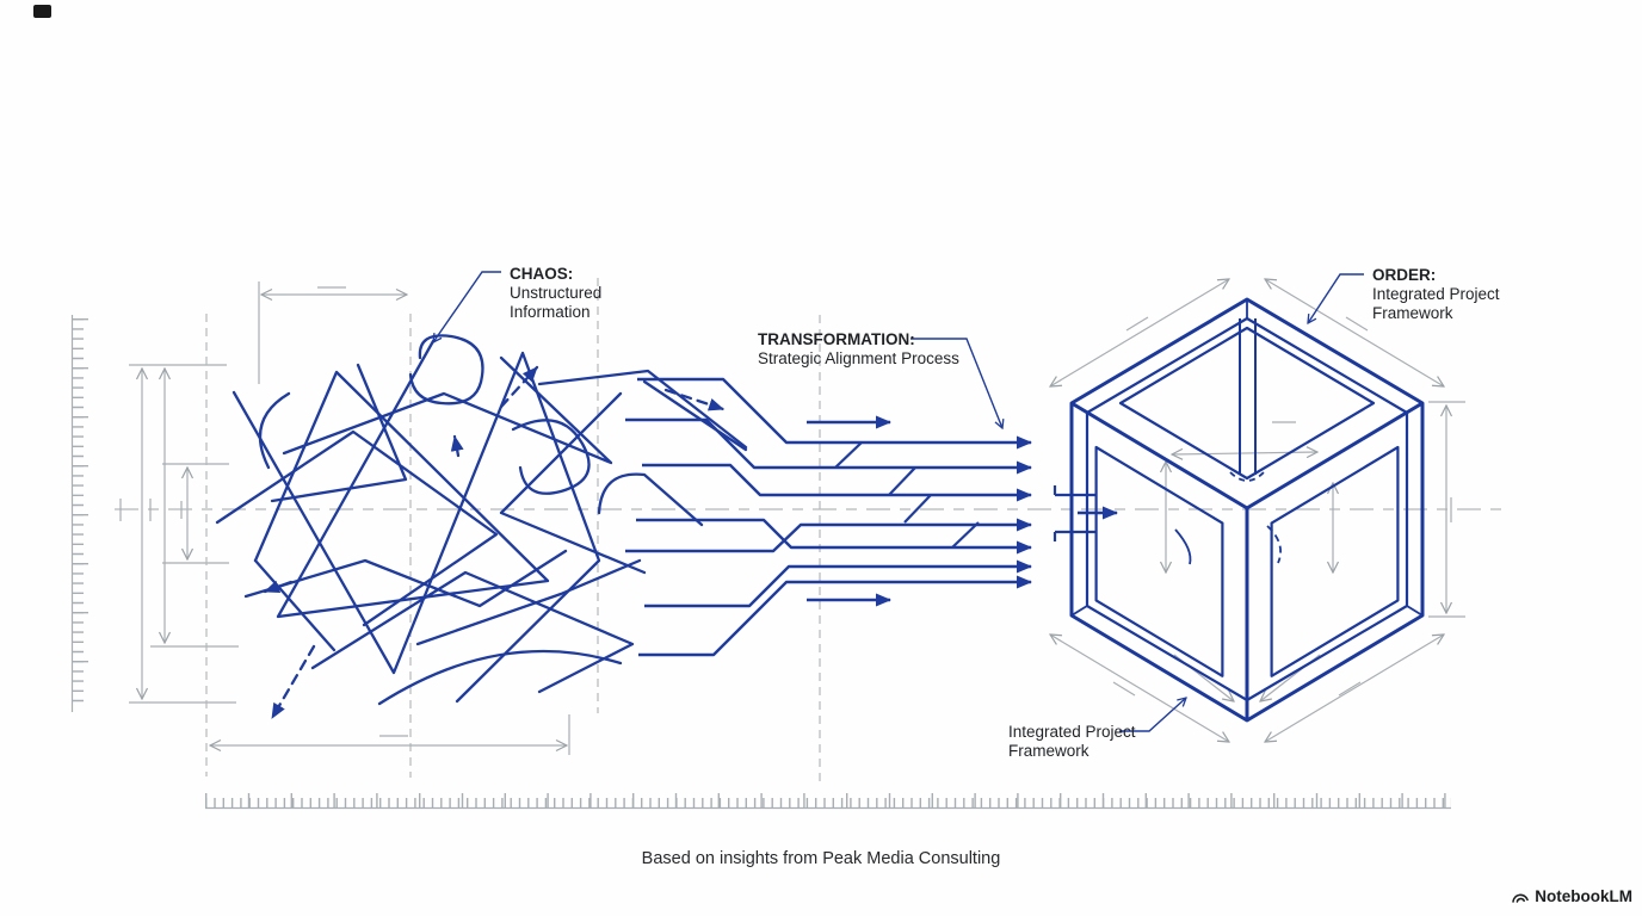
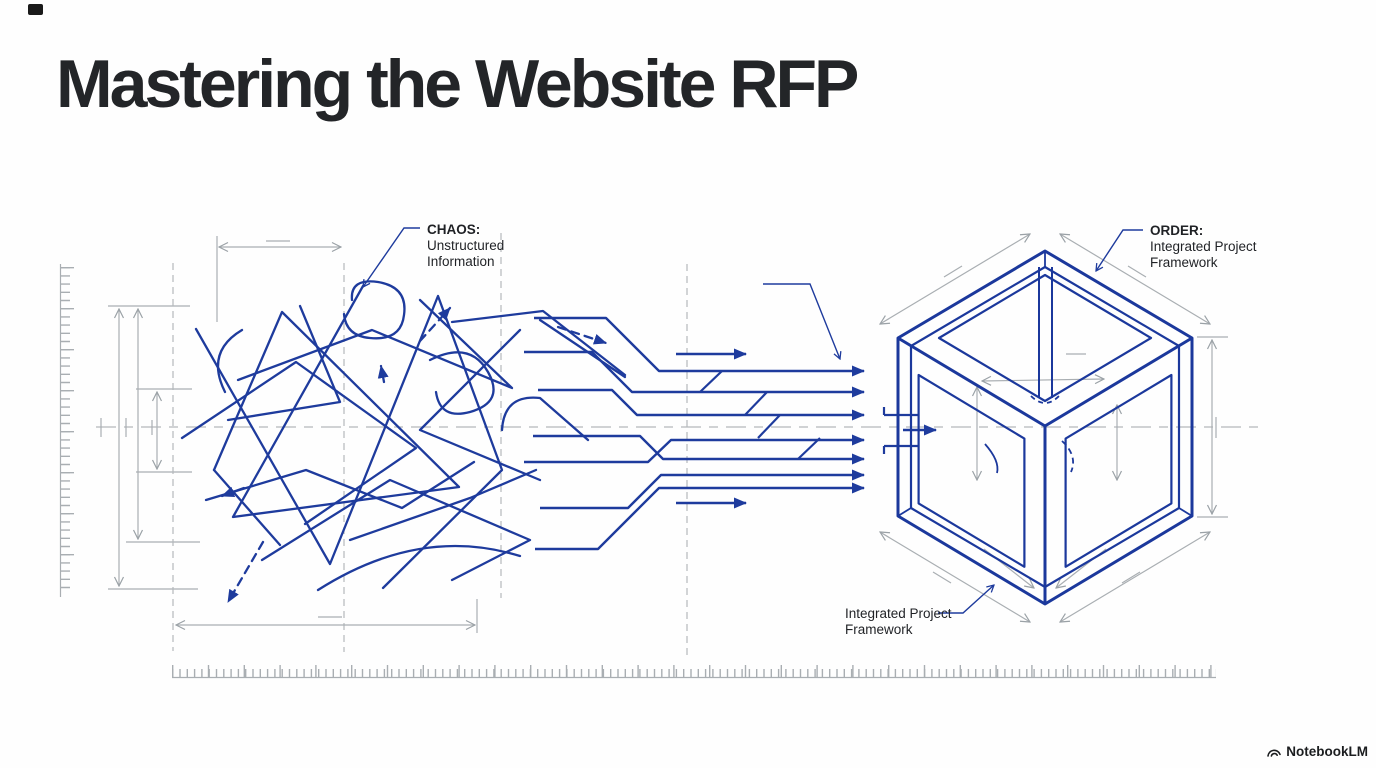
+ Mastering the Website RFP
  CHAOS:
  Unstructured
  Information
- TRANSFORMATION:
- Strategic Alignment Process
  ORDER:
  Integrated Project
  Framework
  Integrated Project
  Framework
- Based on insights from Peak Media Consulting
  NotebookLM
